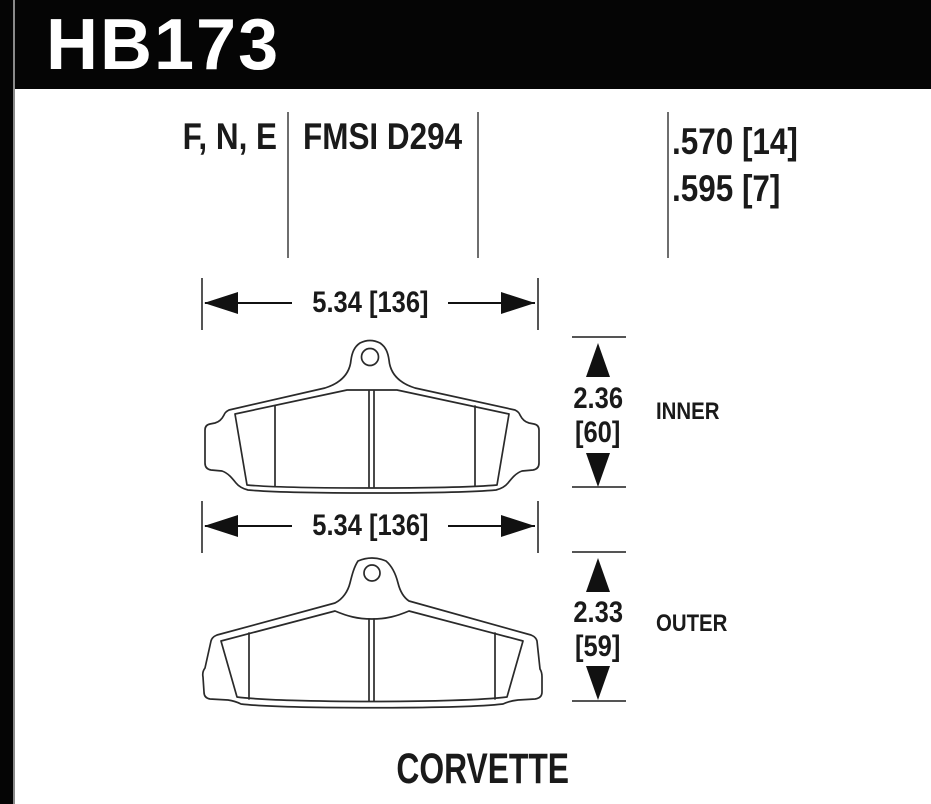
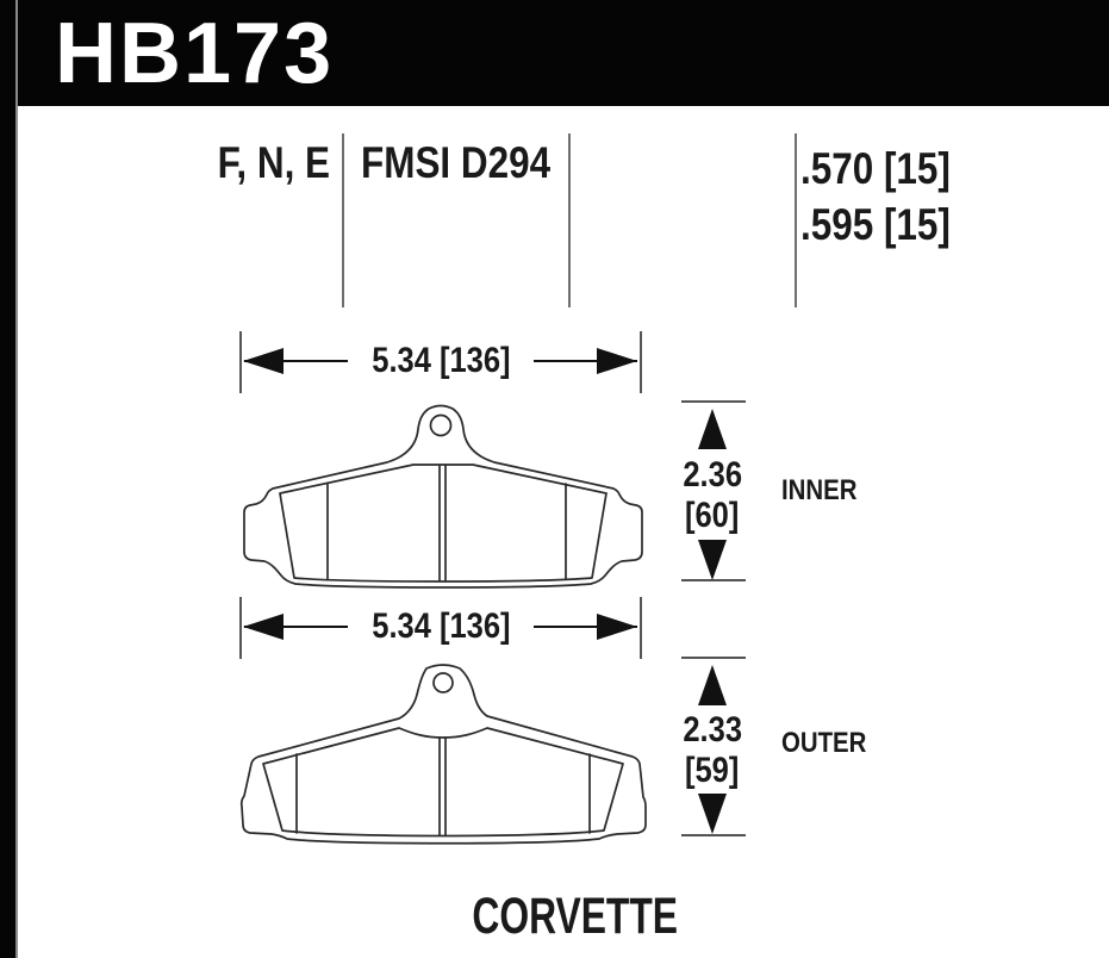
  HB173
  F, N, E
  FMSI D294
- .570 [14]
+ .570 [15]
- .595 [7]
+ .595 [15]
  5.34 [136]
  2.36
  [60]
  INNER
  5.34 [136]
  2.33
  [59]
  OUTER
  CORVETTE
